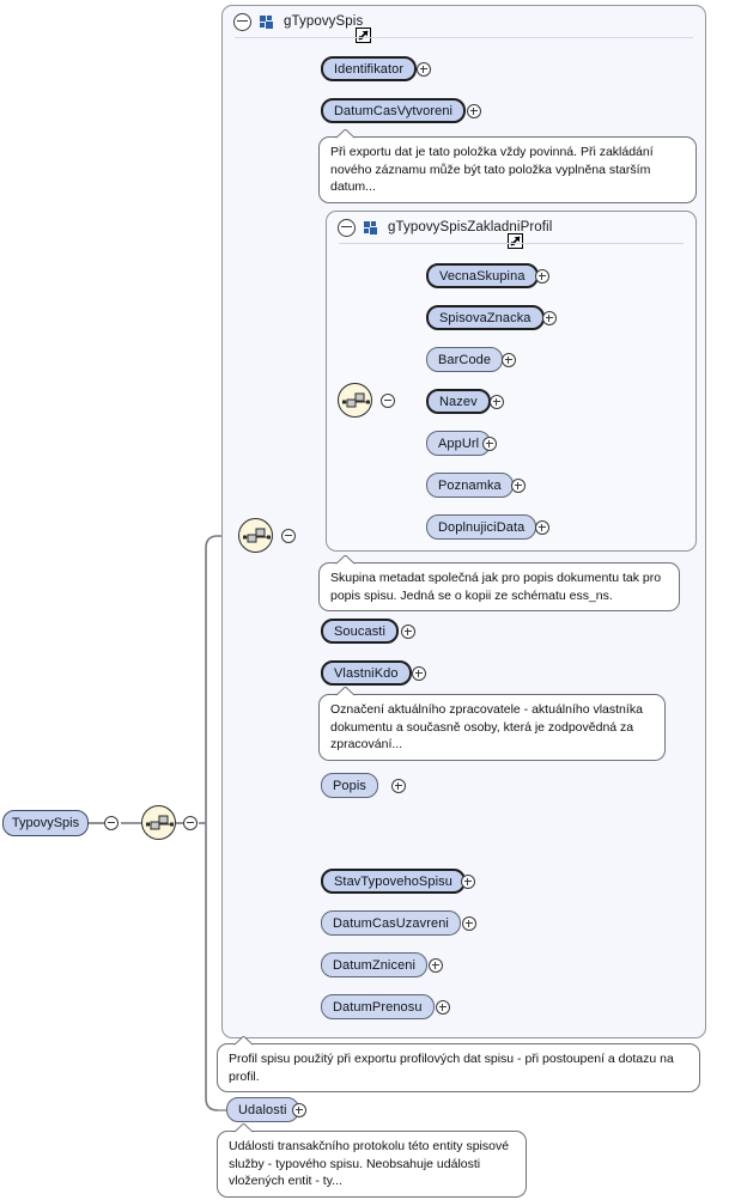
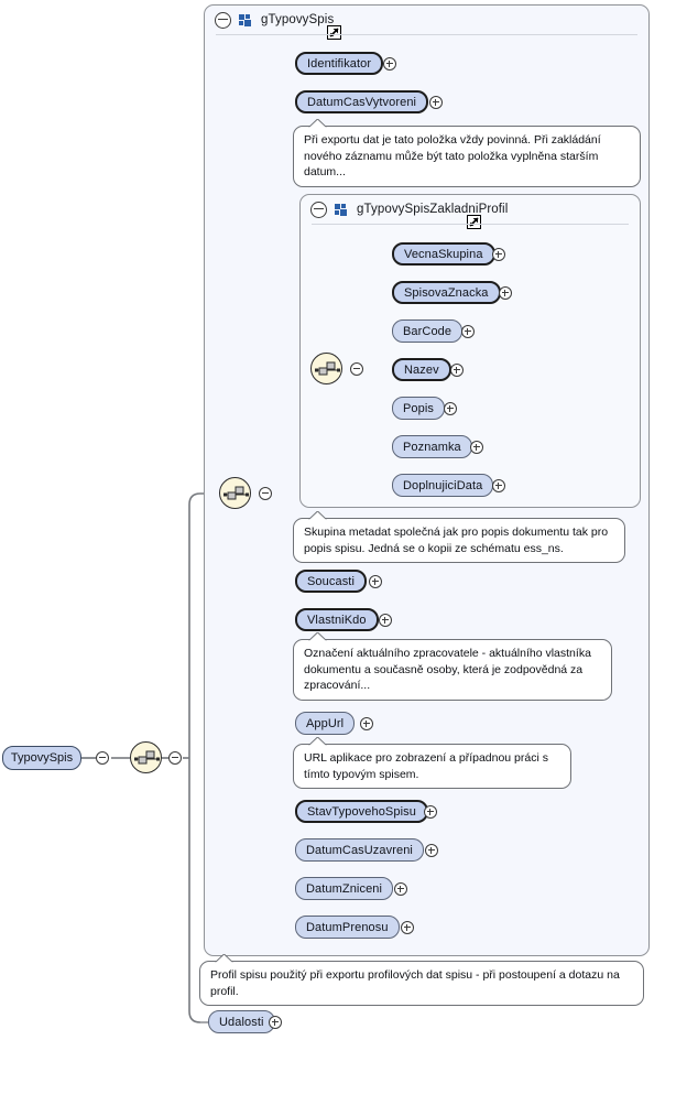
  TypovySpis
  gTypovySpis
  Identifikator
  DatumCasVytvoreni
  Při exportu dat je tato položka vždy povinná. Při zakládání nového záznamu může být tato položka vyplněna starším datum...
  gTypovySpisZakladniProfil
  VecnaSkupina
  SpisovaZnacka
  BarCode
  Nazev
- AppUrl
+ Popis
  Poznamka
  DoplnujiciData
  Skupina metadat společná jak pro popis dokumentu tak pro popis spisu. Jedná se o kopii ze schématu ess_ns.
  Soucasti
  VlastniKdo
  Označení aktuálního zpracovatele - aktuálního vlastníka dokumentu a současně osoby, která je zodpovědná za zpracování...
- Popis
+ AppUrl
+ URL aplikace pro zobrazení a případnou práci s tímto typovým spisem.
  StavTypovehoSpisu
  DatumCasUzavreni
  DatumZniceni
  DatumPrenosu
  Profil spisu použitý při exportu profilových dat spisu - při postoupení a dotazu na profil.
  Udalosti
- Události transakčního protokolu této entity spisové služby - typového spisu. Neobsahuje události vložených entit - ty...
